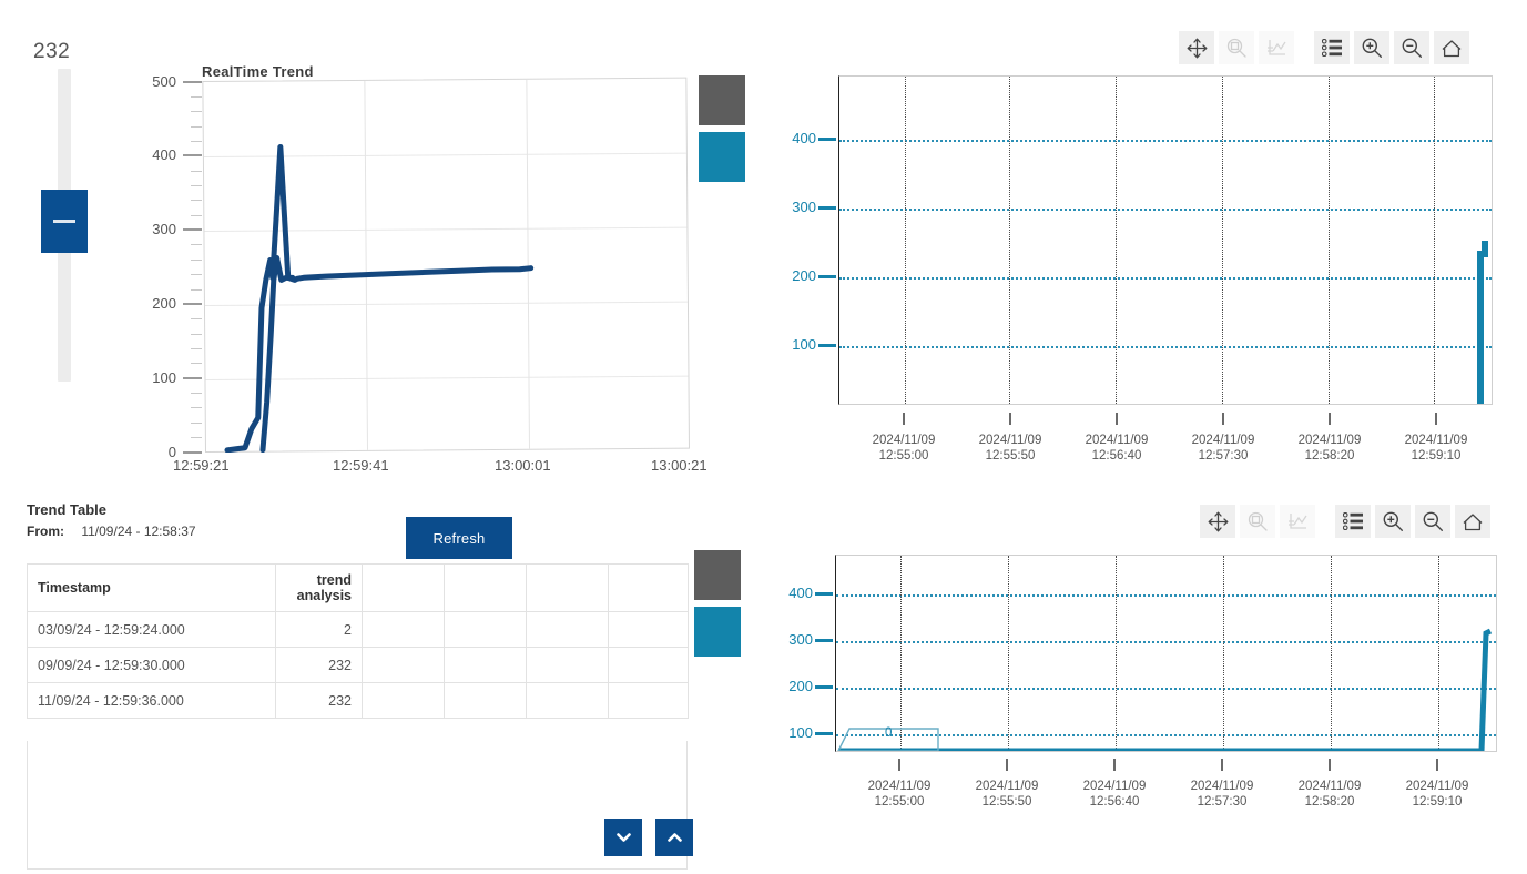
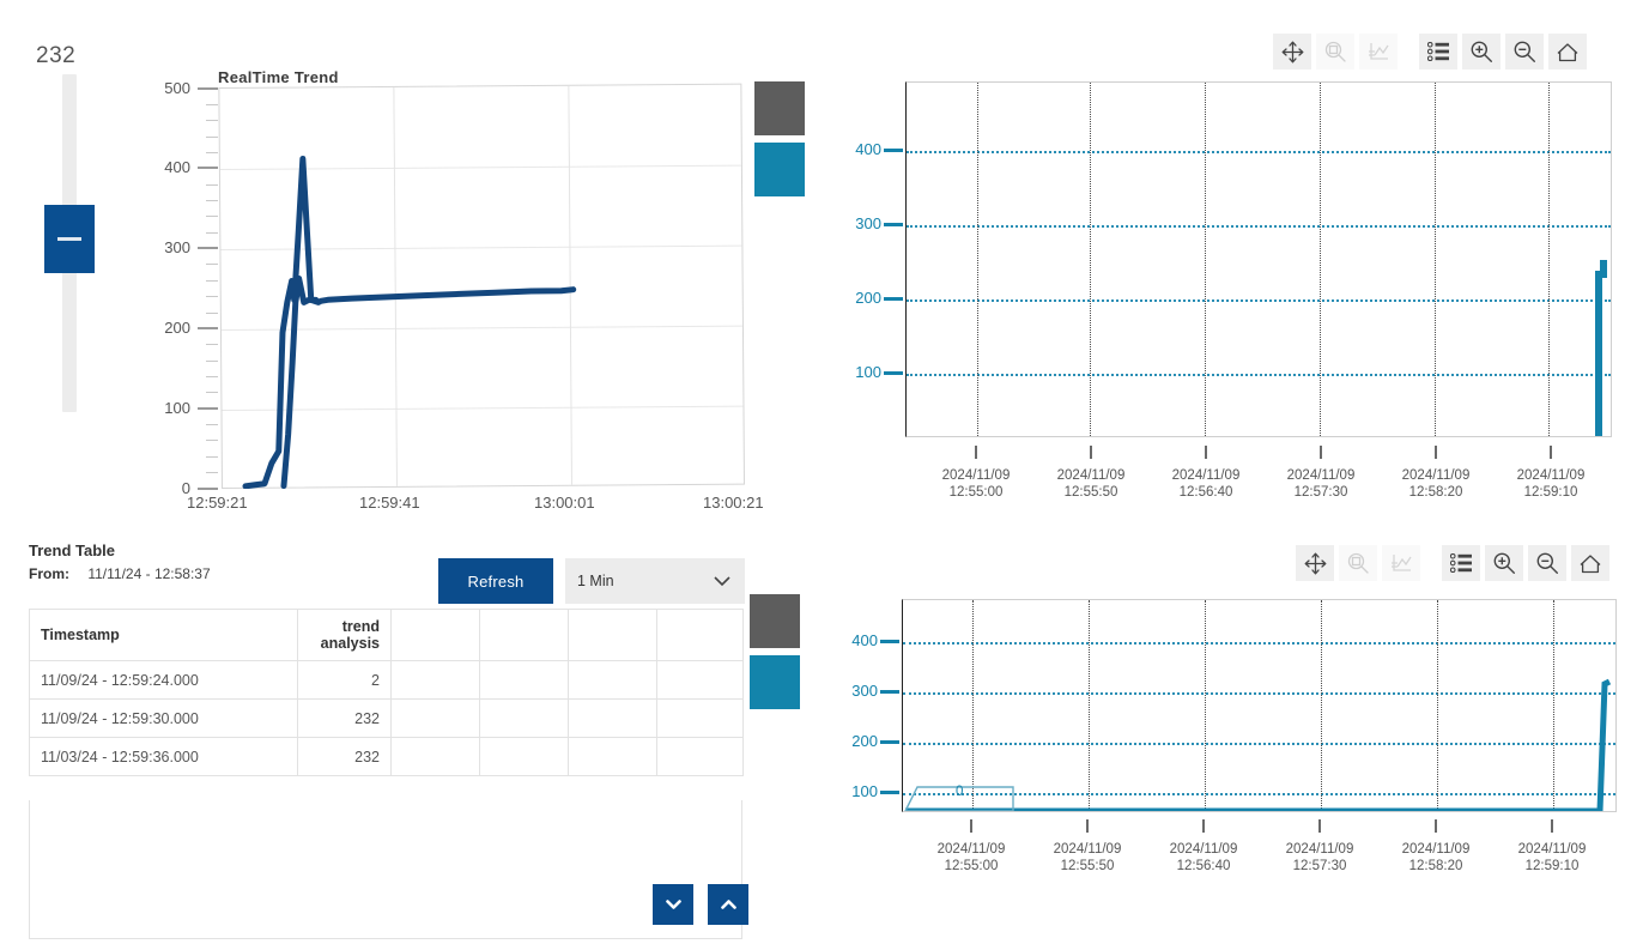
  232
  RealTime Trend
  500
  400
  300
  200
  100
  0
  12:59:21
  12:59:41
  13:00:01
  13:00:21
  Trend Table
- From: 11/09/24 - 12:58:37
+ From: 11/11/24 - 12:58:37
  Refresh
+ 1 Min
  Timestamp	trendanalysis
- 03/09/24 - 12:59:24.000	2
+ 11/09/24 - 12:59:24.000	2
- 09/09/24 - 12:59:30.000	232
+ 11/09/24 - 12:59:30.000	232
- 11/09/24 - 12:59:36.000	232
+ 11/03/24 - 12:59:36.000	232
  400
  300
  200
  100
  2024/11/09
  12:55:00
  2024/11/09
  12:55:50
  2024/11/09
  12:56:40
  2024/11/09
  12:57:30
  2024/11/09
  12:58:20
  2024/11/09
  12:59:10
  0
  400
  300
  200
  100
  2024/11/09
  12:55:00
  2024/11/09
  12:55:50
  2024/11/09
  12:56:40
  2024/11/09
  12:57:30
  2024/11/09
  12:58:20
  2024/11/09
  12:59:10
